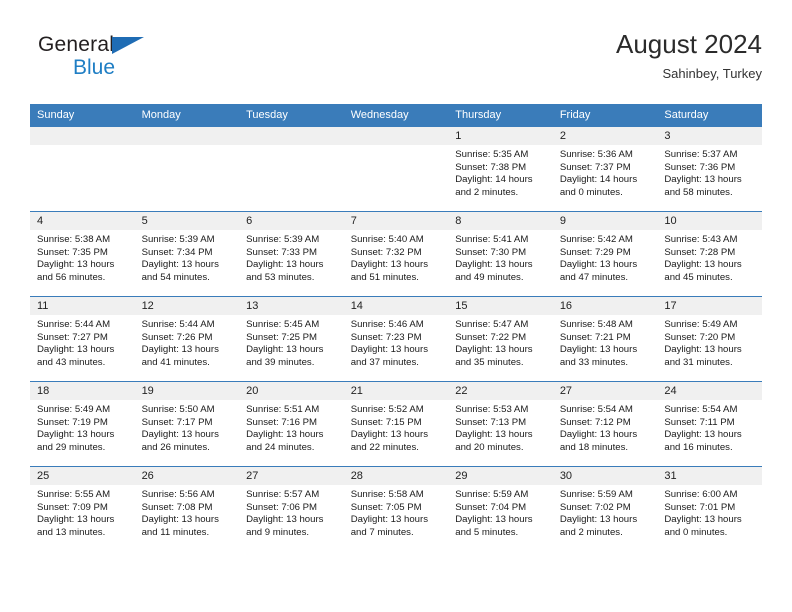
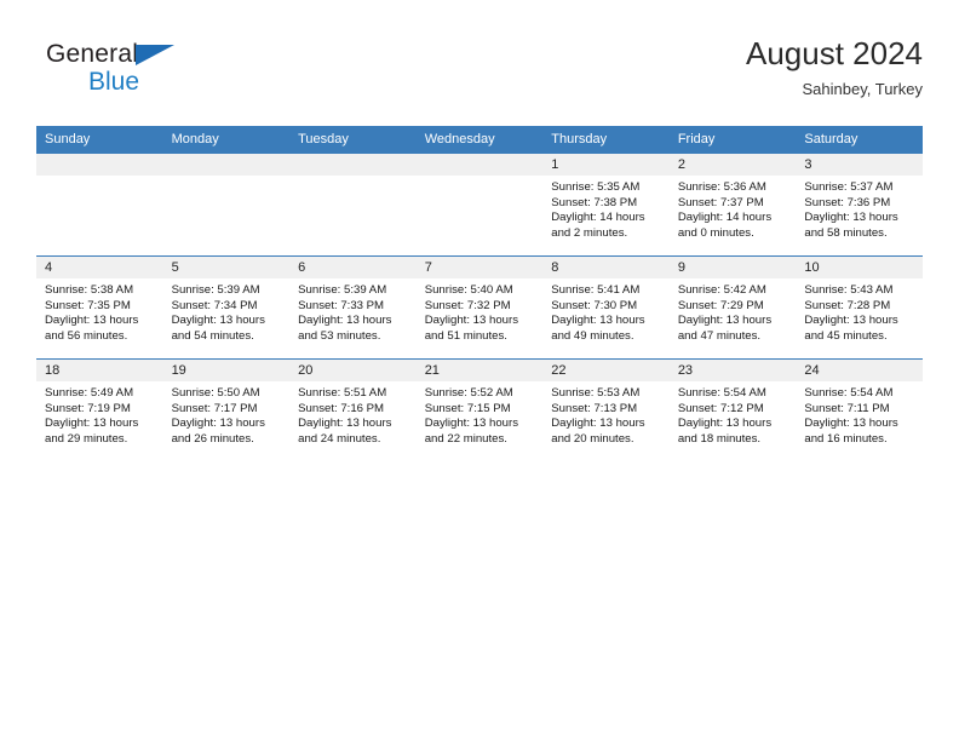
  General
  Blue
  August 2024
  Sahinbey, Turkey
  Sunday	Monday	Tuesday	Wednesday	Thursday	Friday	Saturday
  				1Sunrise: 5:35 AMSunset: 7:38 PMDaylight: 14 hours and 2 minutes.	2Sunrise: 5:36 AMSunset: 7:37 PMDaylight: 14 hours and 0 minutes.	3Sunrise: 5:37 AMSunset: 7:36 PMDaylight: 13 hours and 58 minutes.
  4Sunrise: 5:38 AMSunset: 7:35 PMDaylight: 13 hours and 56 minutes.	5Sunrise: 5:39 AMSunset: 7:34 PMDaylight: 13 hours and 54 minutes.	6Sunrise: 5:39 AMSunset: 7:33 PMDaylight: 13 hours and 53 minutes.	7Sunrise: 5:40 AMSunset: 7:32 PMDaylight: 13 hours and 51 minutes.	8Sunrise: 5:41 AMSunset: 7:30 PMDaylight: 13 hours and 49 minutes.	9Sunrise: 5:42 AMSunset: 7:29 PMDaylight: 13 hours and 47 minutes.	10Sunrise: 5:43 AMSunset: 7:28 PMDaylight: 13 hours and 45 minutes.
- 11Sunrise: 5:44 AMSunset: 7:27 PMDaylight: 13 hours and 43 minutes.	12Sunrise: 5:44 AMSunset: 7:26 PMDaylight: 13 hours and 41 minutes.	13Sunrise: 5:45 AMSunset: 7:25 PMDaylight: 13 hours and 39 minutes.	14Sunrise: 5:46 AMSunset: 7:23 PMDaylight: 13 hours and 37 minutes.	15Sunrise: 5:47 AMSunset: 7:22 PMDaylight: 13 hours and 35 minutes.	16Sunrise: 5:48 AMSunset: 7:21 PMDaylight: 13 hours and 33 minutes.	17Sunrise: 5:49 AMSunset: 7:20 PMDaylight: 13 hours and 31 minutes.
- 18Sunrise: 5:49 AMSunset: 7:19 PMDaylight: 13 hours and 29 minutes.	19Sunrise: 5:50 AMSunset: 7:17 PMDaylight: 13 hours and 26 minutes.	20Sunrise: 5:51 AMSunset: 7:16 PMDaylight: 13 hours and 24 minutes.	21Sunrise: 5:52 AMSunset: 7:15 PMDaylight: 13 hours and 22 minutes.	22Sunrise: 5:53 AMSunset: 7:13 PMDaylight: 13 hours and 20 minutes.	27Sunrise: 5:54 AMSunset: 7:12 PMDaylight: 13 hours and 18 minutes.	24Sunrise: 5:54 AMSunset: 7:11 PMDaylight: 13 hours and 16 minutes.
+ 18Sunrise: 5:49 AMSunset: 7:19 PMDaylight: 13 hours and 29 minutes.	19Sunrise: 5:50 AMSunset: 7:17 PMDaylight: 13 hours and 26 minutes.	20Sunrise: 5:51 AMSunset: 7:16 PMDaylight: 13 hours and 24 minutes.	21Sunrise: 5:52 AMSunset: 7:15 PMDaylight: 13 hours and 22 minutes.	22Sunrise: 5:53 AMSunset: 7:13 PMDaylight: 13 hours and 20 minutes.	23Sunrise: 5:54 AMSunset: 7:12 PMDaylight: 13 hours and 18 minutes.	24Sunrise: 5:54 AMSunset: 7:11 PMDaylight: 13 hours and 16 minutes.
- 25Sunrise: 5:55 AMSunset: 7:09 PMDaylight: 13 hours and 13 minutes.	26Sunrise: 5:56 AMSunset: 7:08 PMDaylight: 13 hours and 11 minutes.	27Sunrise: 5:57 AMSunset: 7:06 PMDaylight: 13 hours and 9 minutes.	28Sunrise: 5:58 AMSunset: 7:05 PMDaylight: 13 hours and 7 minutes.	29Sunrise: 5:59 AMSunset: 7:04 PMDaylight: 13 hours and 5 minutes.	30Sunrise: 5:59 AMSunset: 7:02 PMDaylight: 13 hours and 2 minutes.	31Sunrise: 6:00 AMSunset: 7:01 PMDaylight: 13 hours and 0 minutes.
